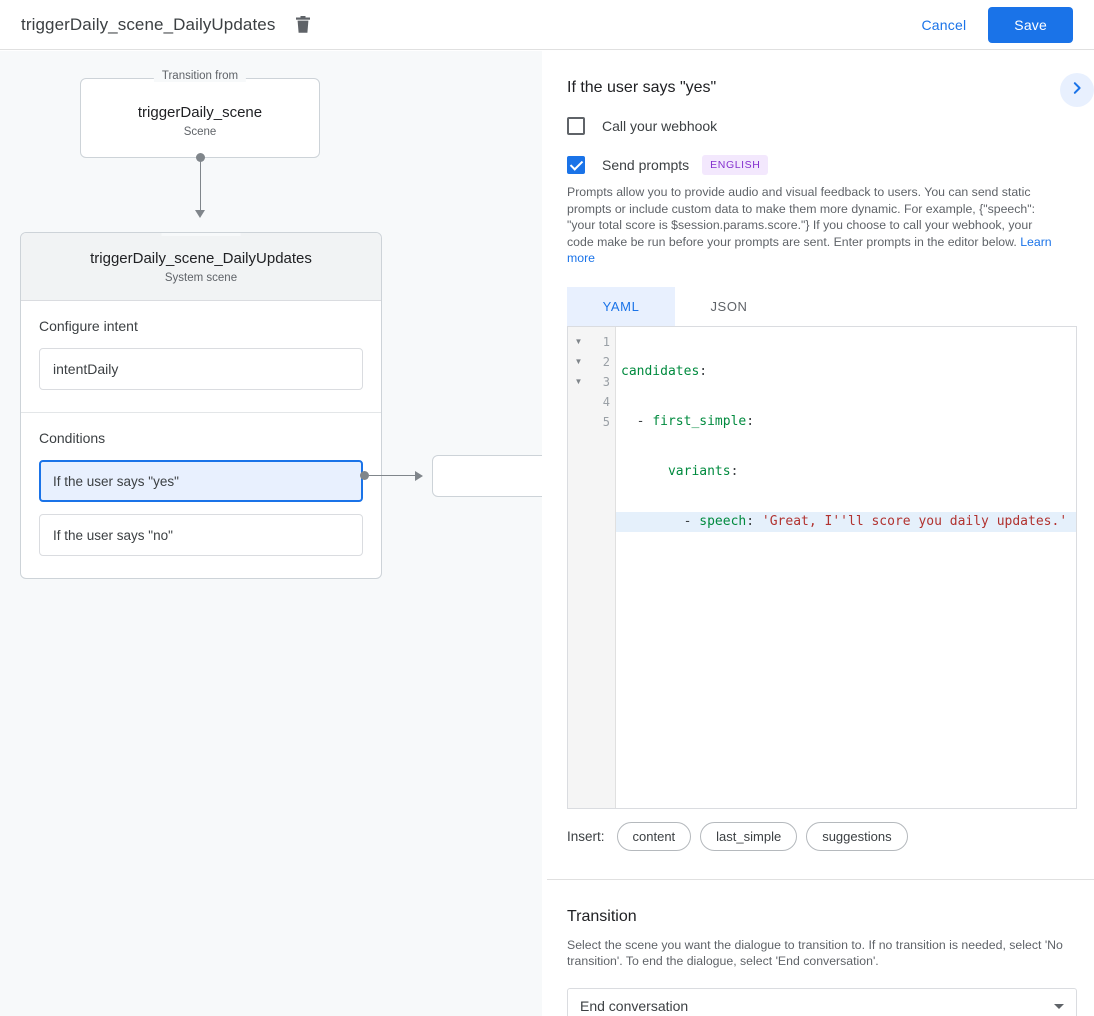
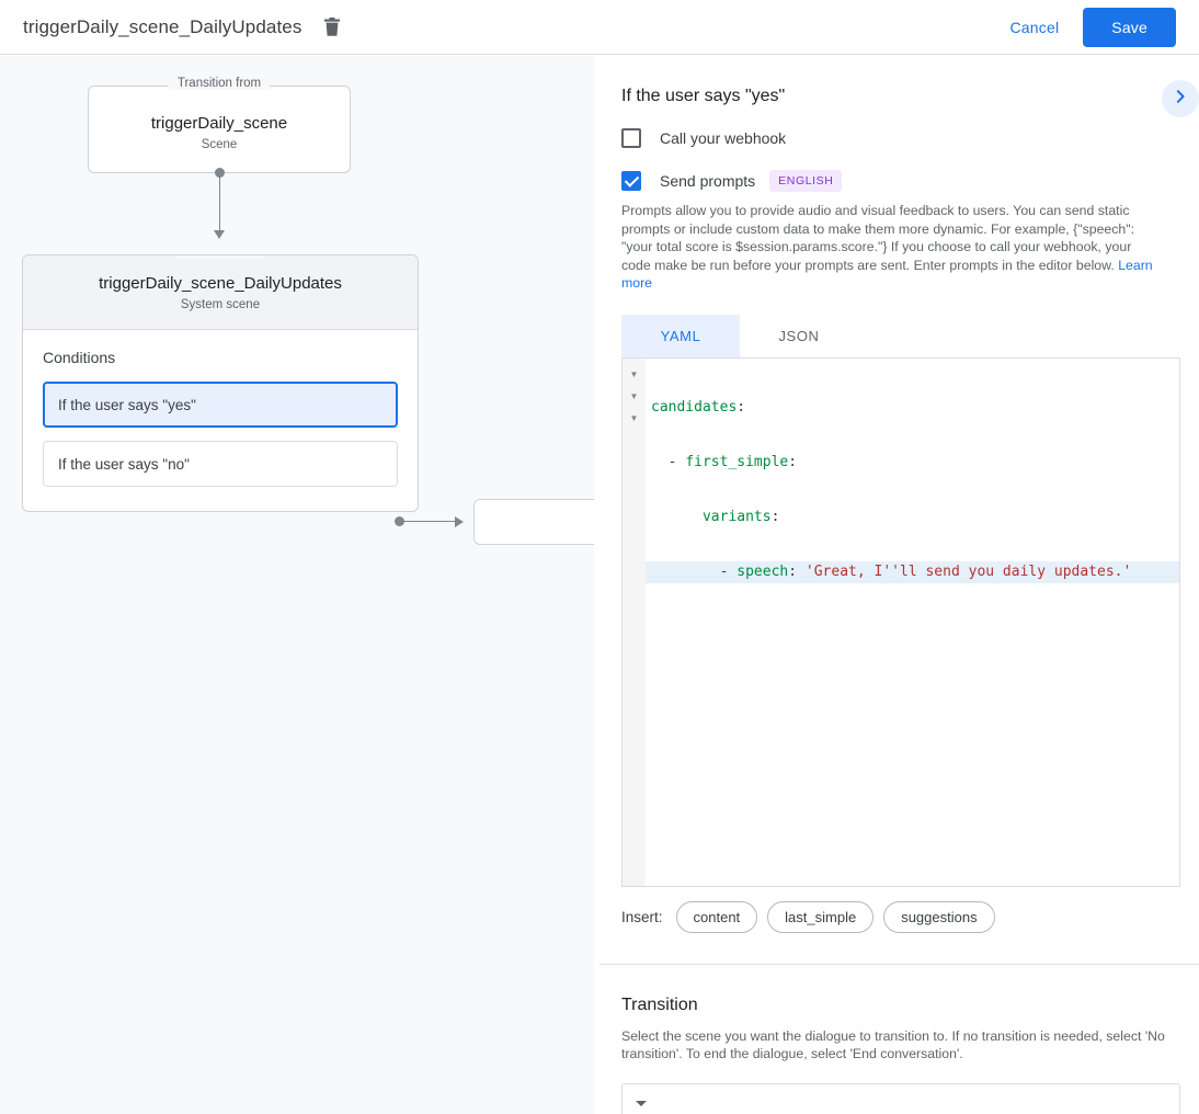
  triggerDaily_scene_DailyUpdates
  Cancel
  Save
  Transition from
  triggerDaily_scene
  Scene
  triggerDaily_scene_DailyUpdates
  System scene
- Configure intent
- intentDaily
  Conditions
  If the user says "yes"
  If the user says "no"
  If the user says "yes"
  Call your webhook
  Send prompts
  ENGLISH
  Prompts allow you to provide audio and visual feedback to users. You can send static prompts or include custom data to make them more dynamic. For example, {"speech": "your total score is $session.params.score."} If you choose to call your webhook, your code make be run before your prompts are sent. Enter prompts in the editor below. Learn more
  YAML
  JSON
  ▼
  ▼
  ▼
- 1
- 2
- 3
- 4
- 5
  candidates:
  - first_simple:
  variants:
- - speech: 'Great, I''ll score you daily updates.'
+ - speech: 'Great, I''ll send you daily updates.'
  Insert:
  content
  last_simple
  suggestions
  Transition
  Select the scene you want the dialogue to transition to. If no transition is needed, select 'No transition'. To end the dialogue, select 'End conversation'.
- End conversation
